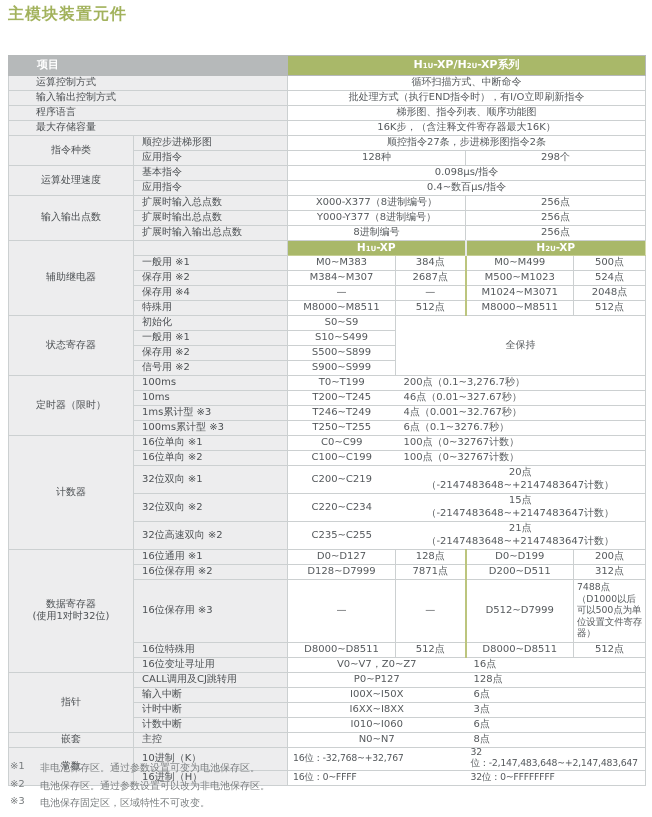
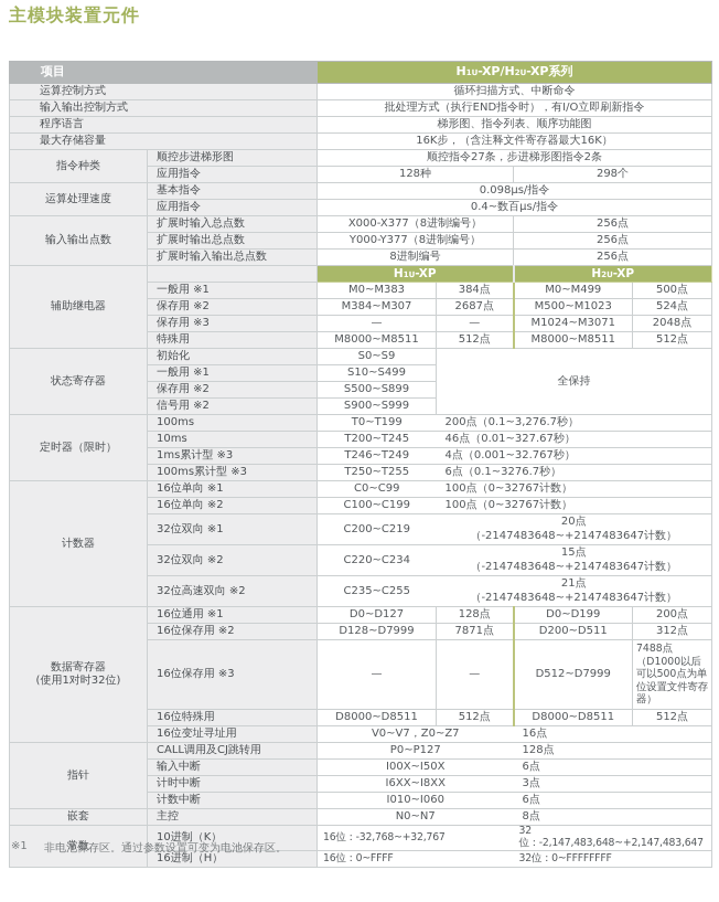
  主模块装置元件
  项目	H1U-XP/H2U-XP系列
  运算控制方式	循环扫描方式、中断命令
  输入输出控制方式	批处理方式（执行END指令时），有I/O立即刷新指令
  程序语言	梯形图、指令列表、顺序功能图
  最大存储容量	16K步，（含注释文件寄存器最大16K）
  指令种类	顺控步进梯形图	顺控指令27条，步进梯形图指令2条
  应用指令	128种	298个
  运算处理速度	基本指令	0.098μs/指令
  应用指令	0.4~数百μs/指令
  输入输出点数	扩展时输入总点数	X000-X377（8进制编号）	256点
  扩展时输出总点数	Y000-Y377（8进制编号）	256点
  扩展时输入输出总点数	8进制编号	256点
  辅助继电器		H1U-XP	H2U-XP
  一般用 ※1	M0~M383	384点	M0~M499	500点
  保存用 ※2	M384~M307	2687点	M500~M1023	524点
- 保存用 ※4	—	—	M1024~M3071	2048点
+ 保存用 ※3	—	—	M1024~M3071	2048点
  特殊用	M8000~M8511	512点	M8000~M8511	512点
  状态寄存器	初始化	S0~S9	全保持
  一般用 ※1	S10~S499
  保存用 ※2	S500~S899
  信号用 ※2	S900~S999
  定时器（限时）	100ms	T0~T199	200点（0.1~3,276.7秒）
  10ms	T200~T245	46点（0.01~327.67秒）
  1ms累计型 ※3	T246~T249	4点（0.001~32.767秒）
  100ms累计型 ※3	T250~T255	6点（0.1~3276.7秒）
  计数器	16位单向 ※1	C0~C99	100点（0~32767计数）
  16位单向 ※2	C100~C199	100点（0~32767计数）
  32位双向 ※1	C200~C219	20点（-2147483648~+2147483647计数）
  32位双向 ※2	C220~C234	15点（-2147483648~+2147483647计数）
  32位高速双向 ※2	C235~C255	21点（-2147483648~+2147483647计数）
  数据寄存器(使用1对时32位)	16位通用 ※1	D0~D127	128点	D0~D199	200点
  16位保存用 ※2	D128~D7999	7871点	D200~D511	312点
  16位保存用 ※3	—	—	D512~D7999	7488点（D1000以后可以500点为单位设置文件寄存器）
  16位特殊用	D8000~D8511	512点	D8000~D8511	512点
  16位变址寻址用	V0~V7，Z0~Z7	16点
  指针	CALL调用及CJ跳转用	P0~P127	128点
  输入中断	I00X~I50X	6点
  计时中断	I6XX~I8XX	3点
  计数中断	I010~I060	6点
  嵌套	主控	N0~N7	8点
  常数	10进制（K）	16位：-32,768~+32,767	32位：-2,147,483,648~+2,147,483,647
  16进制（H）	16位：0~FFFF	32位：0~FFFFFFFF
  ※1
  非电池保存区。通过参数设置可变为电池保存区。
- ※2
- 电池保存区。通过参数设置可以改为非电池保存区。
- ※3
- 电池保存固定区，区域特性不可改变。
